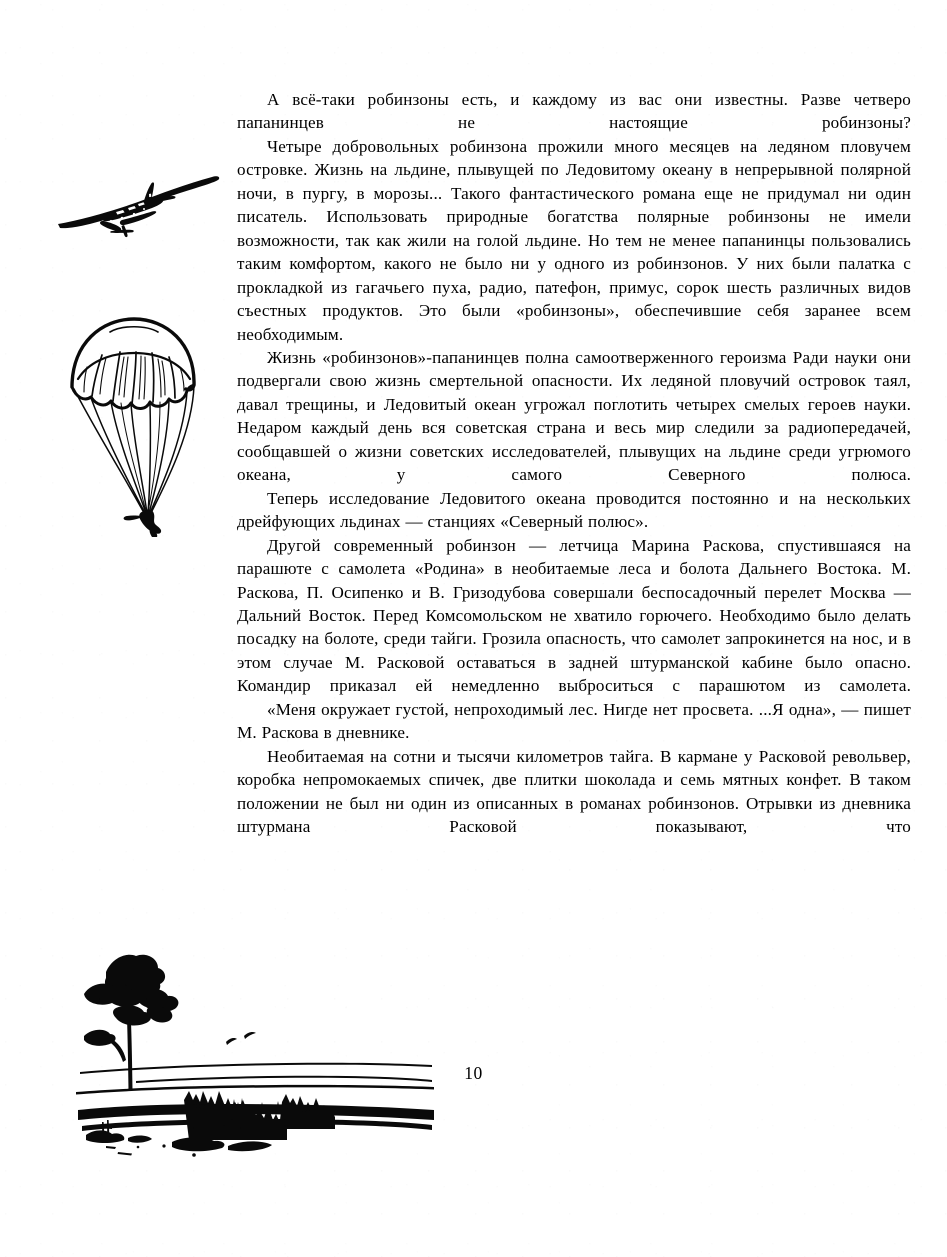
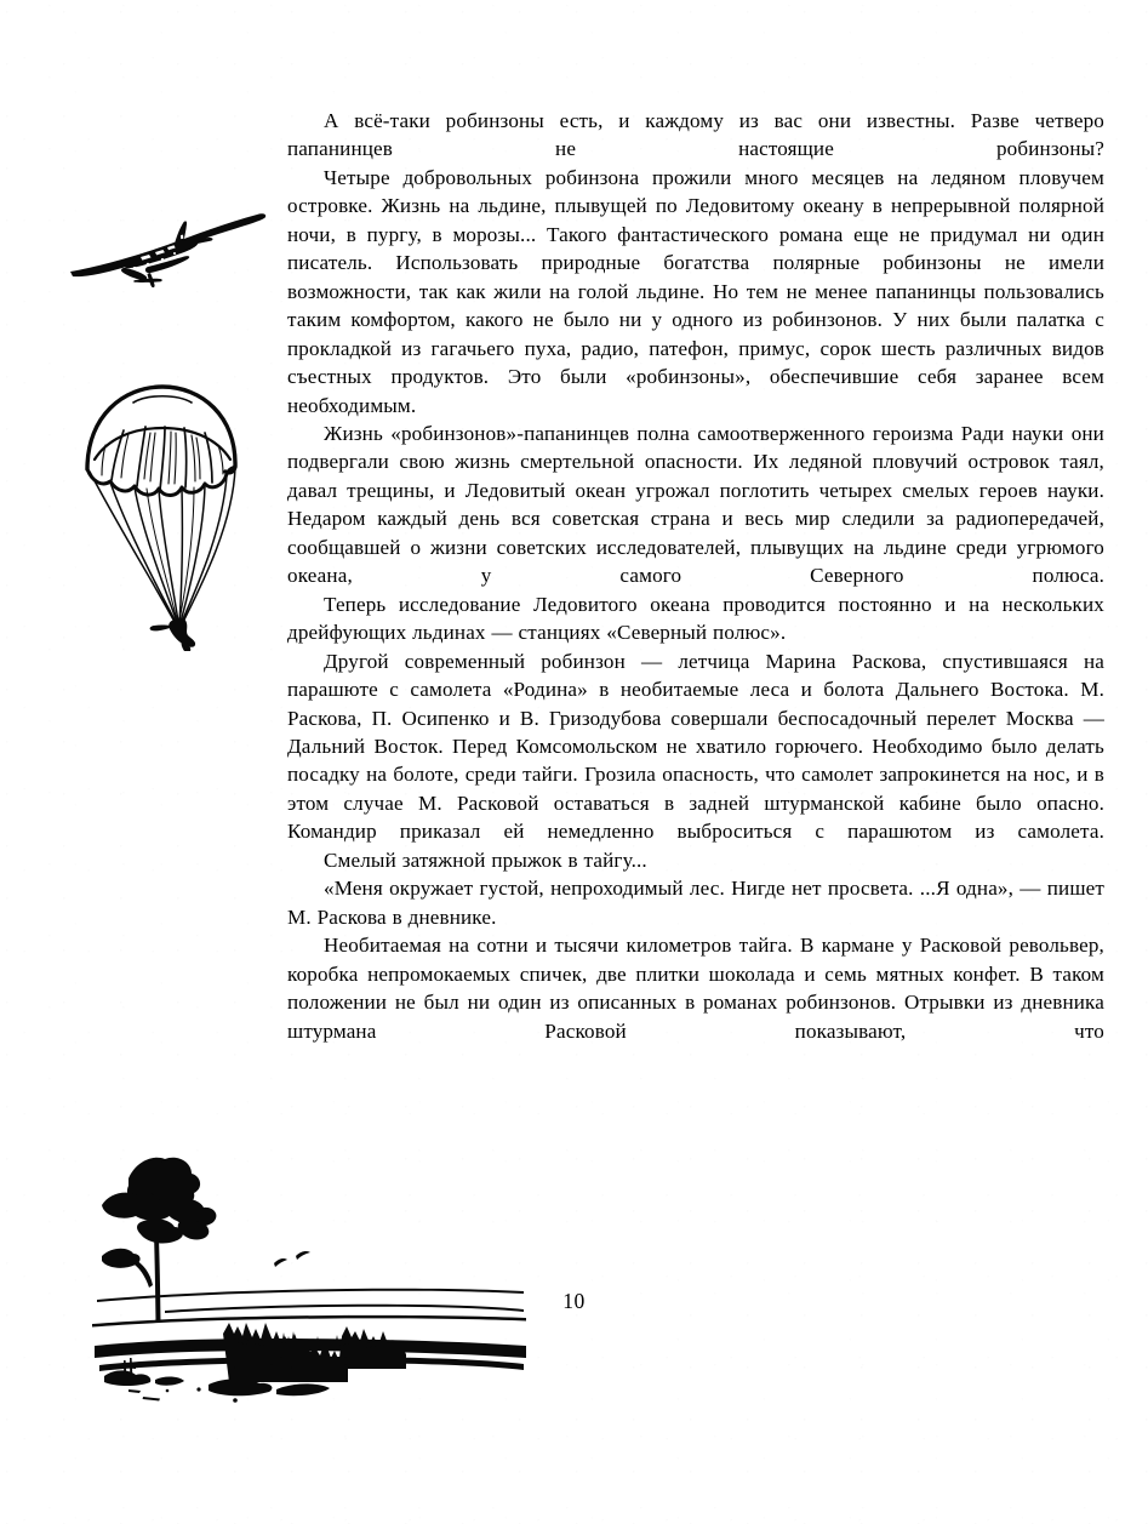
  А всё-таки робинзоны есть, и каждому из вас они известны. Разве четверо папанинцев не настоящие робинзоны?
  Четыре добровольных робинзона прожили много месяцев на ледяном пловучем островке. Жизнь на льдине, плывущей по Ледовитому океану в непрерывной полярной ночи, в пургу, в морозы... Такого фантастического романа еще не придумал ни один писатель. Использовать природные богатства полярные робинзоны не имели возможности, так как жили на голой льдине. Но тем не менее папанинцы пользовались таким комфортом, какого не было ни у одного из робинзонов. У них были палатка с прокладкой из гагачьего пуха, радио, патефон, примус, сорок шесть различных видов съестных продуктов. Это были «робинзоны», обеспечившие себя заранее всем необходимым.
  Жизнь «робинзонов»-папанинцев полна самоотверженного героизма Ради науки они подвергали свою жизнь смертельной опасности. Их ледяной пловучий островок таял, давал трещины, и Ледовитый океан угрожал поглотить четырех смелых героев науки. Недаром каждый день вся советская страна и весь мир следили за радиопередачей, сообщавшей о жизни советских исследователей, плывущих на льдине среди угрюмого океана, у самого Северного полюса.
  Теперь исследование Ледовитого океана проводится постоянно и на нескольких дрейфующих льдинах — станциях «Северный полюс».
  Другой современный робинзон — летчица Марина Раскова, спустившаяся на парашюте с самолета «Родина» в необитаемые леса и болота Дальнего Востока. М. Раскова, П. Осипенко и В. Гризодубова совершали беспосадочный перелет Москва — Дальний Восток. Перед Комсомольском не хватило горючего. Необходимо было делать посадку на болоте, среди тайги. Грозила опасность, что самолет запрокинется на нос, и в этом случае М. Расковой оставаться в задней штурманской кабине было опасно. Командир приказал ей немедленно выброситься с парашютом из самолета.
+ Смелый затяжной прыжок в тайгу...
  «Меня окружает густой, непроходимый лес. Нигде нет просвета. ...Я одна», — пишет М. Раскова в дневнике.
  Необитаемая на сотни и тысячи километров тайга. В кармане у Расковой револьвер, коробка непромокаемых спичек, две плитки шоколада и семь мятных конфет. В таком положении не был ни один из описанных в романах робинзонов. Отрывки из дневника штурмана Расковой показывают, что
  10
